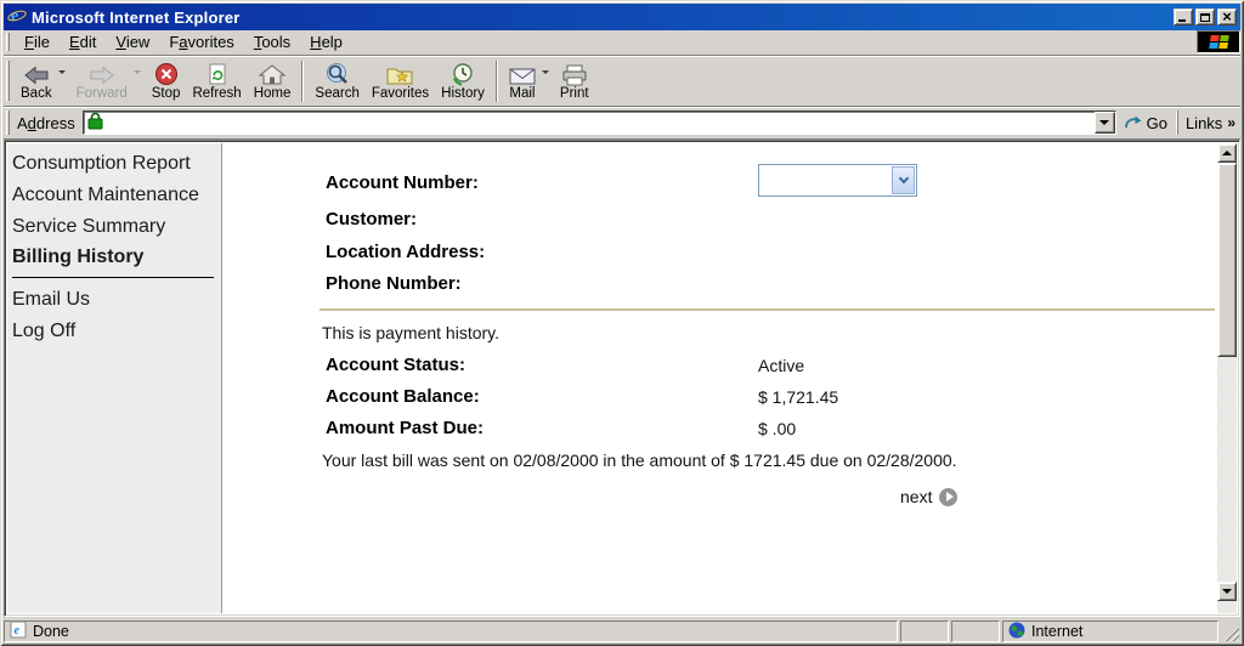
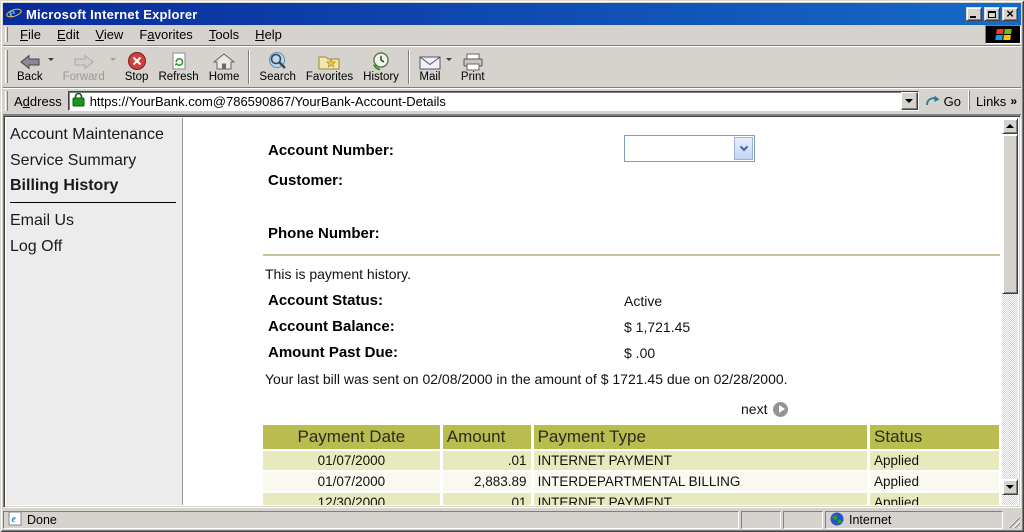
  e
  Microsoft Internet Explorer
  ×
  File
  Edit
  View
  Favorites
  Tools
  Help
  Back
  Forward
  Stop
  Refresh
  Home
  Search
  Favorites
  History
  Mail
  Print
  Address
+ https://YourBank.com@786590867/YourBank-Account-Details
  Go
  Links
  »
- Consumption Report
  Account Maintenance
  Service Summary
  Billing History
  Email Us
  Log Off
  Account Number:
  Customer:
- Location Address:
  Phone Number:
  This is payment history.
  Account Status:
  Active
  Account Balance:
  $ 1,721.45
  Amount Past Due:
  $ .00
  Your last bill was sent on 02/08/2000 in the amount of $ 1721.45 due on 02/28/2000.
  next
+ Payment Date	Amount	Payment Type	Status
+ 01/07/2000	.01	INTERNET PAYMENT	Applied
+ 01/07/2000	2,883.89	INTERDEPARTMENTAL BILLING	Applied
+ 12/30/2000	.01	INTERNET PAYMENT	Applied
  e
  Done
  Internet
